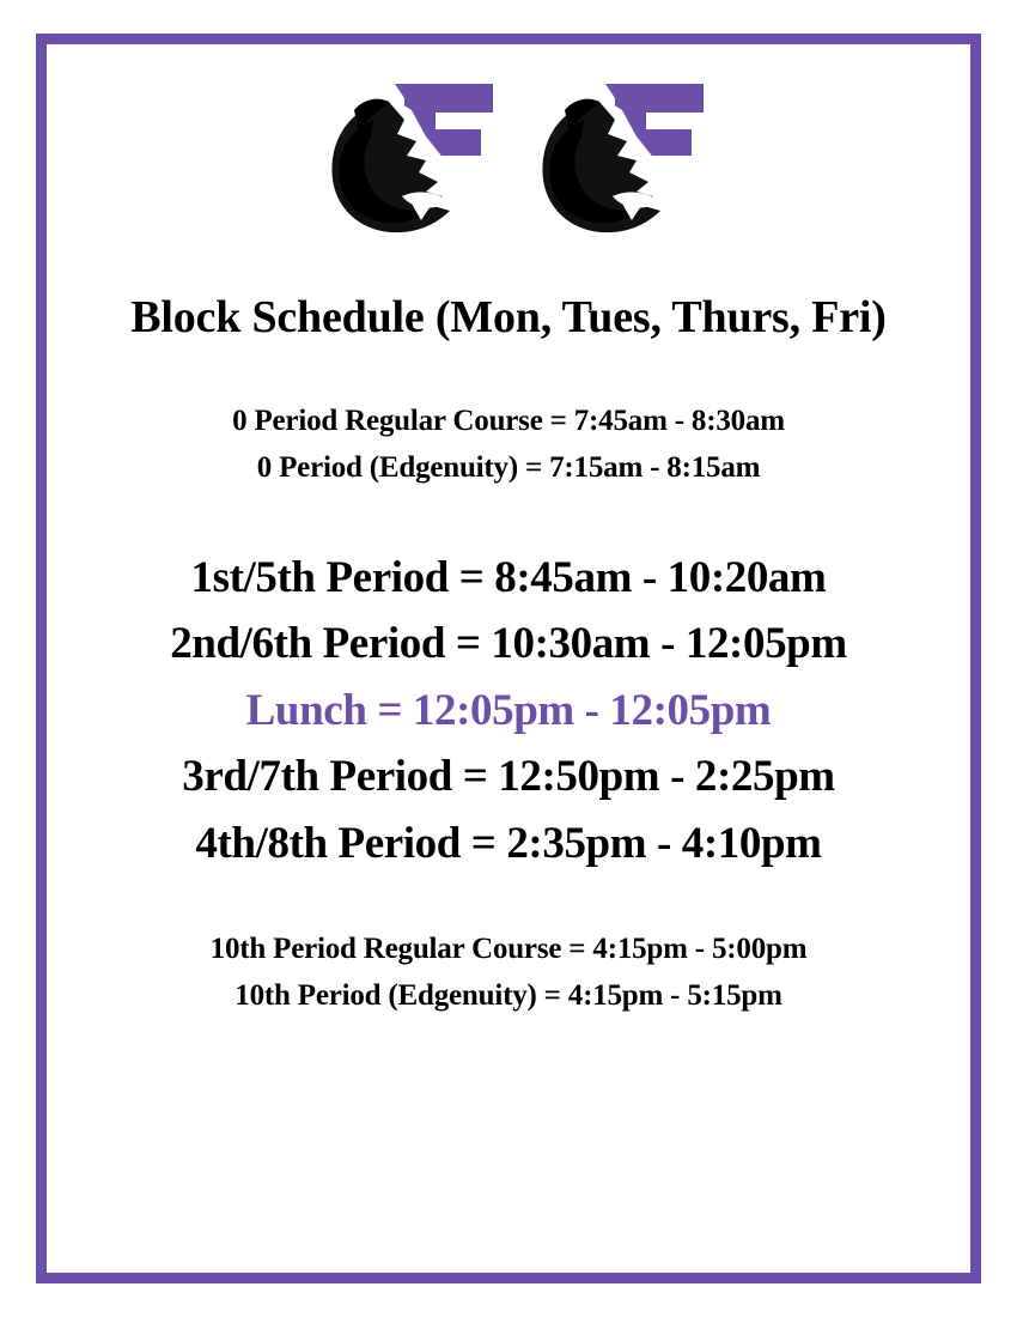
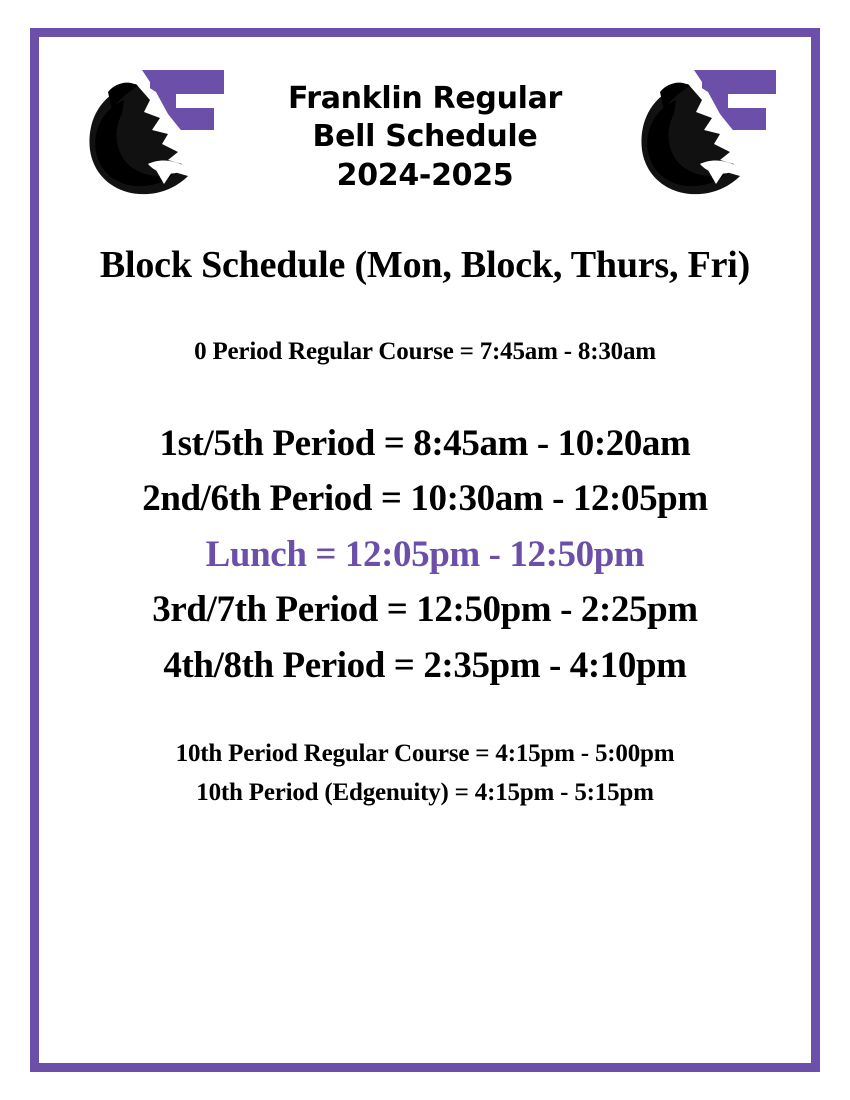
+ Franklin Regular
+ Bell Schedule
+ 2024-2025
- Block Schedule (Mon, Tues, Thurs, Fri)
+ Block Schedule (Mon, Block, Thurs, Fri)
  0 Period Regular Course = 7:45am - 8:30am
- 0 Period (Edgenuity) = 7:15am - 8:15am
  1st/5th Period = 8:45am - 10:20am
  2nd/6th Period = 10:30am - 12:05pm
- Lunch = 12:05pm - 12:05pm
+ Lunch = 12:05pm - 12:50pm
  3rd/7th Period = 12:50pm - 2:25pm
  4th/8th Period = 2:35pm - 4:10pm
  10th Period Regular Course = 4:15pm - 5:00pm
  10th Period (Edgenuity) = 4:15pm - 5:15pm
